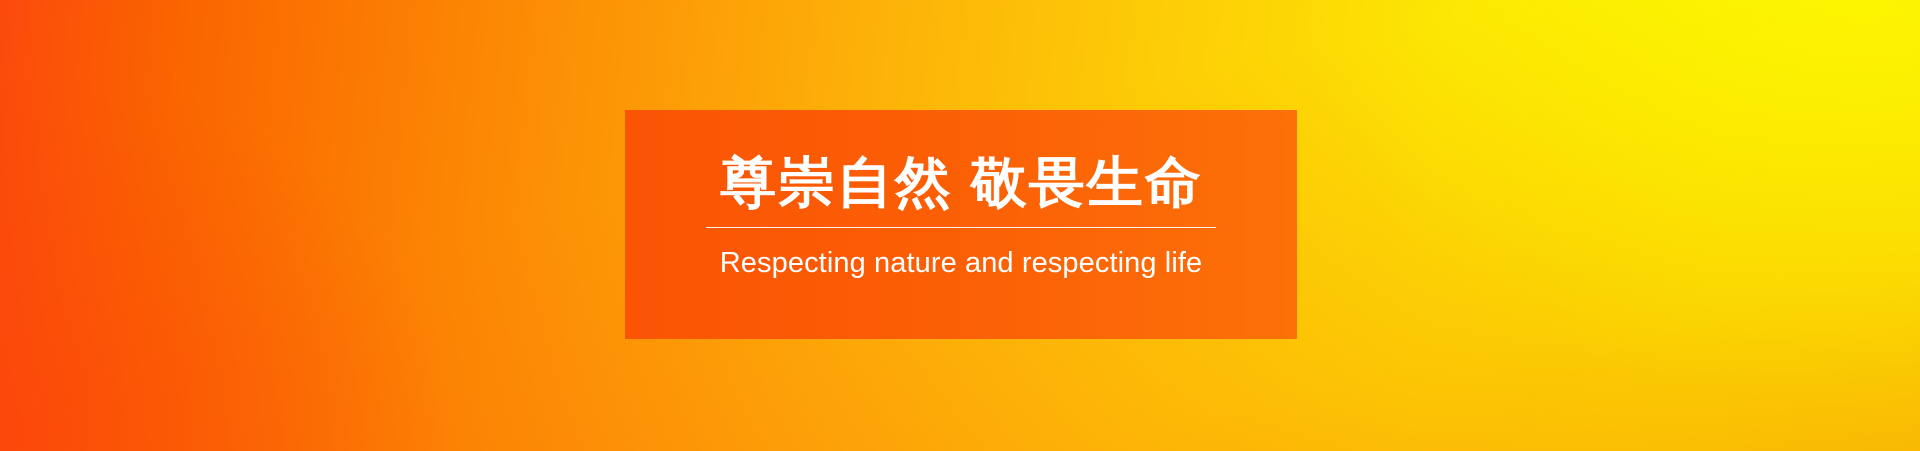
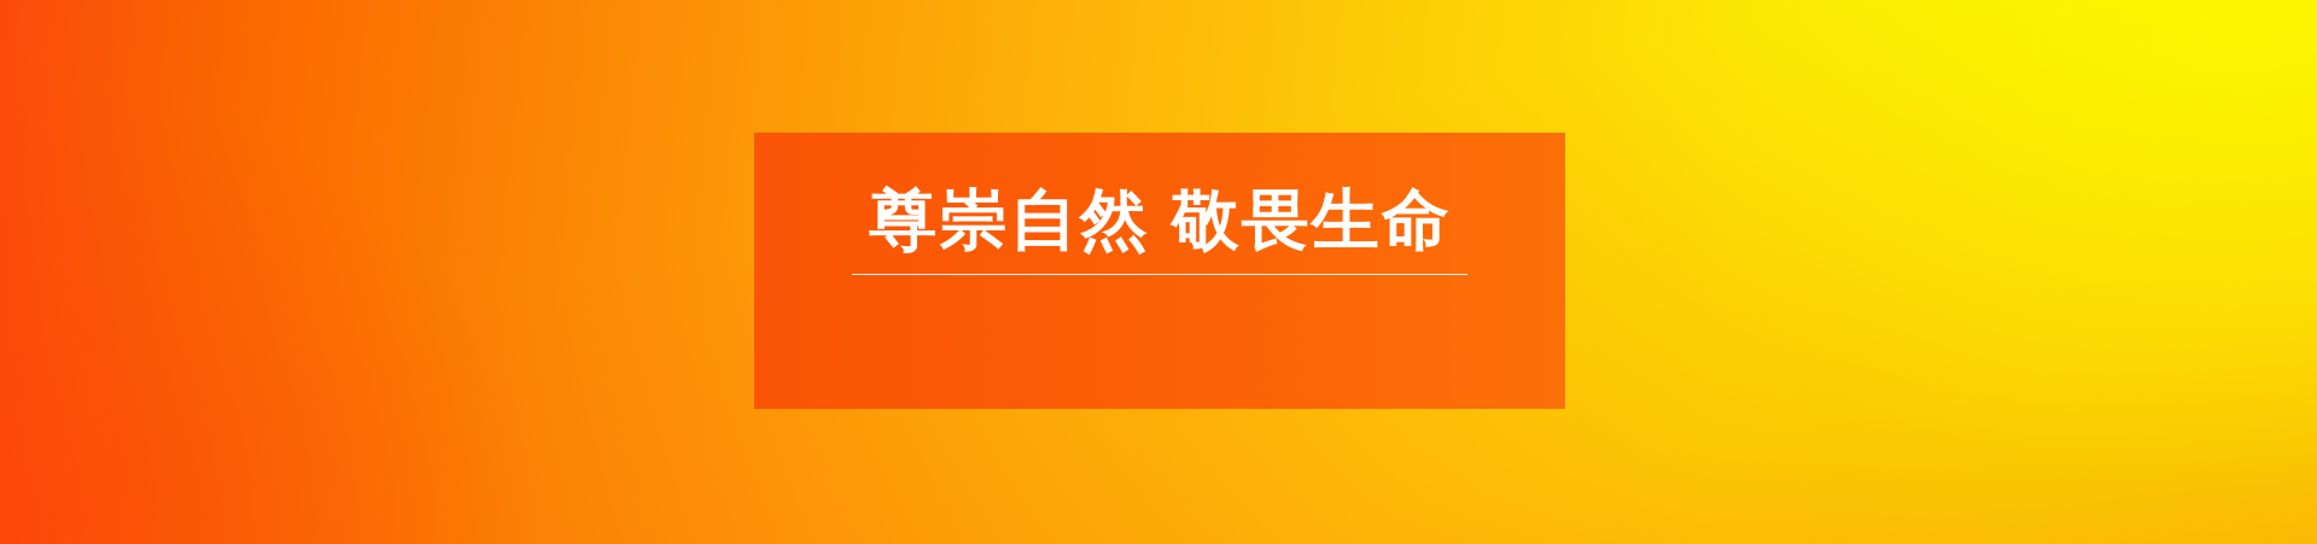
  尊崇自然 敬畏生命
- Respecting nature and respecting life
